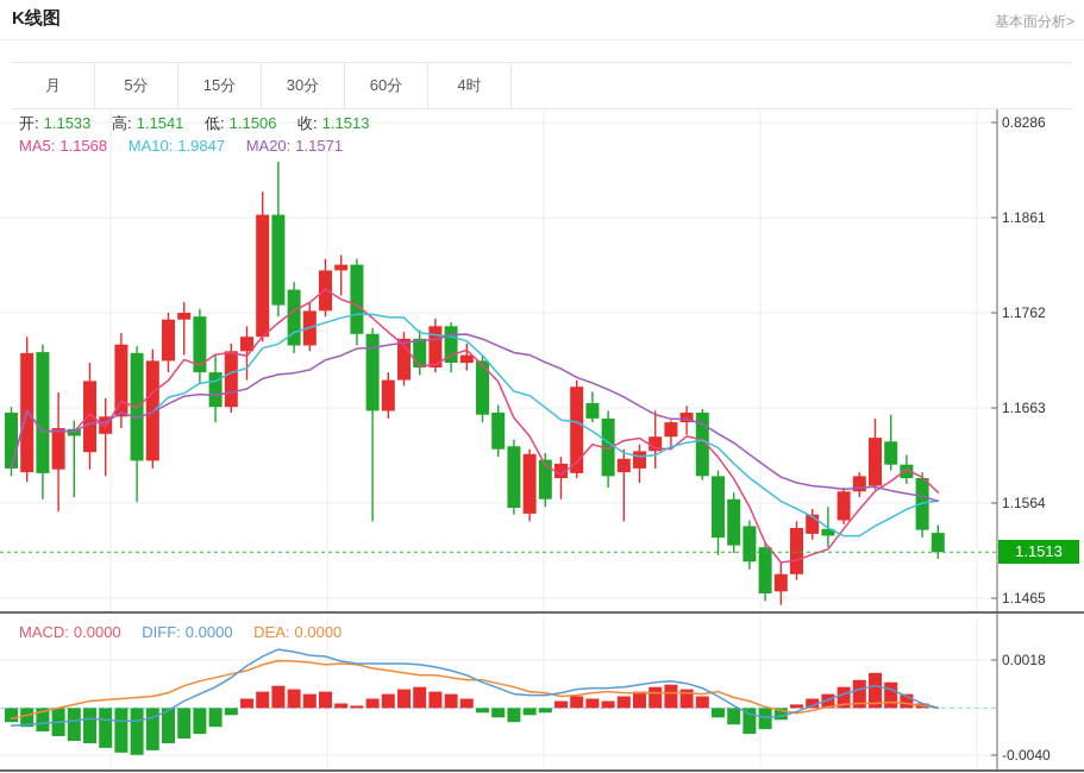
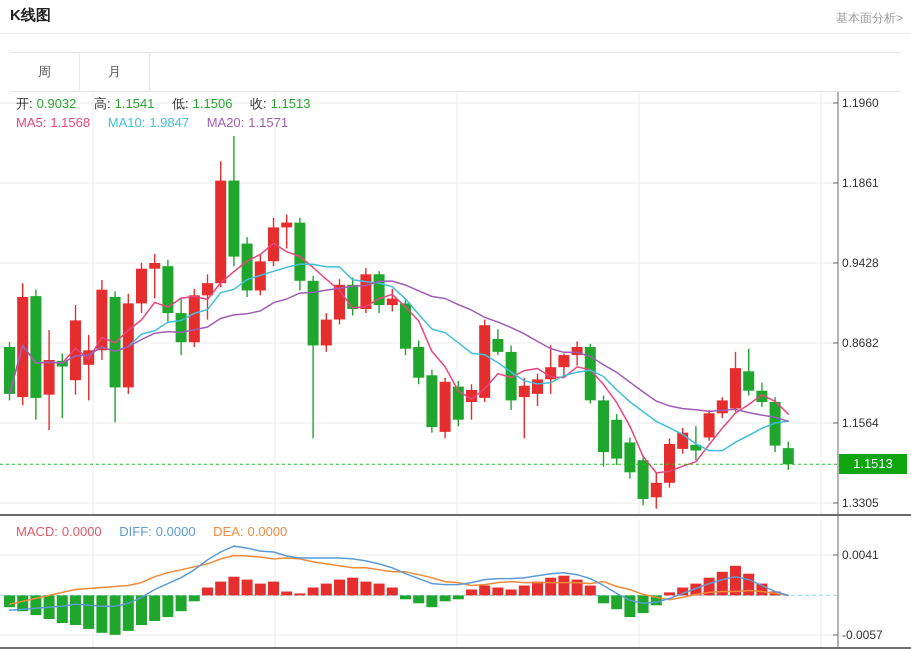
- 0.8286
+ 1.1960
  1.1861
- 1.1762
+ 0.9428
- 1.1663
+ 0.8682
  1.1564
- 1.1465
+ 1.3305
- 0.0018
+ 0.0041
- -0.0040
+ -0.0057
  K线图
  基本面分析>
+ 周
  月
- 5分
- 15分
- 30分
- 60分
- 4时
- 开: 1.1533 高: 1.1541 低: 1.1506 收: 1.1513
+ 开: 0.9032 高: 1.1541 低: 1.1506 收: 1.1513
  MA5: 1.1568 MA10: 1.9847 MA20: 1.1571
  MACD: 0.0000 DIFF: 0.0000 DEA: 0.0000
  1.1513
